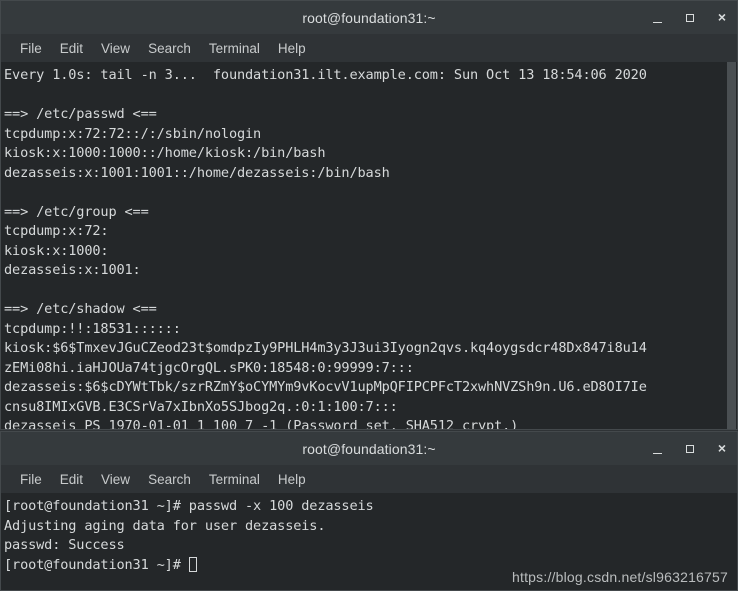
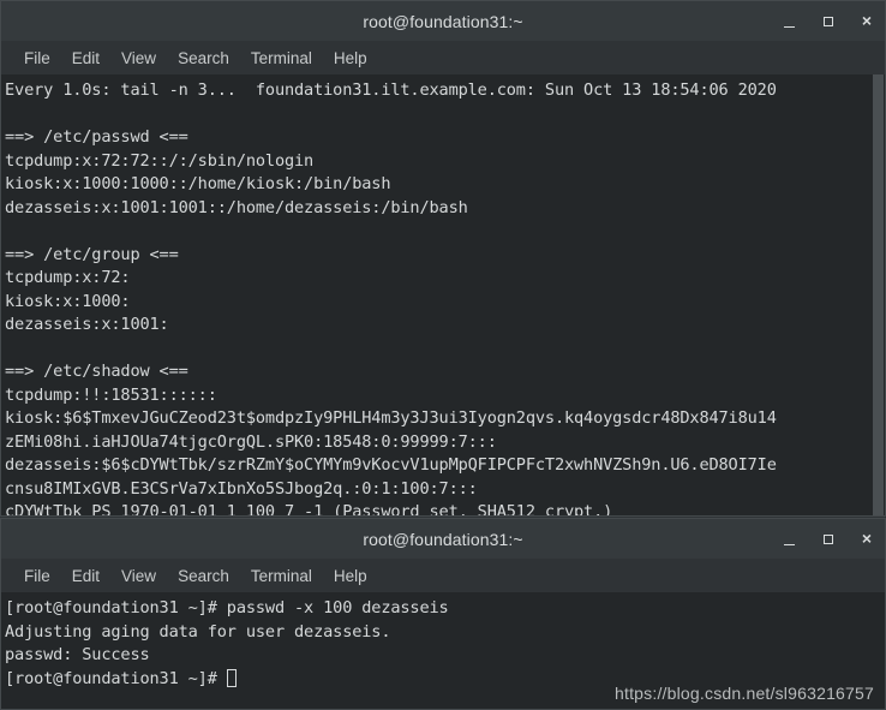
  root@foundation31:~
  ×
  File
  Edit
  View
  Search
  Terminal
  Help
  Every 1.0s: tail -n 3... foundation31.ilt.example.com: Sun Oct 13 18:54:06 2020
  ==> /etc/passwd <==
  tcpdump:x:72:72::/:/sbin/nologin
  kiosk:x:1000:1000::/home/kiosk:/bin/bash
  dezasseis:x:1001:1001::/home/dezasseis:/bin/bash
  ==> /etc/group <==
  tcpdump:x:72:
  kiosk:x:1000:
  dezasseis:x:1001:
  ==> /etc/shadow <==
  tcpdump:!!:18531::::::
  kiosk:$6$TmxevJGuCZeod23t$omdpzIy9PHLH4m3y3J3ui3Iyogn2qvs.kq4oygsdcr48Dx847i8u14
  zEMi08hi.iaHJOUa74tjgcOrgQL.sPK0:18548:0:99999:7:::
  dezasseis:$6$cDYWtTbk/szrRZmY$oCYMYm9vKocvV1upMpQFIPCPFcT2xwhNVZSh9n.U6.eD8OI7Ie
  cnsu8IMIxGVB.E3CSrVa7xIbnXo5SJbog2q.:0:1:100:7:::
- dezasseis PS 1970-01-01 1 100 7 -1 (Password set, SHA512 crypt.)
+ cDYWtTbk PS 1970-01-01 1 100 7 -1 (Password set, SHA512 crypt.)
  root@foundation31:~
  ×
  File
  Edit
  View
  Search
  Terminal
  Help
  [root@foundation31 ~]# passwd -x 100 dezasseis
  Adjusting aging data for user dezasseis.
  passwd: Success
  [root@foundation31 ~]#
  https://blog.csdn.net/sl963216757
